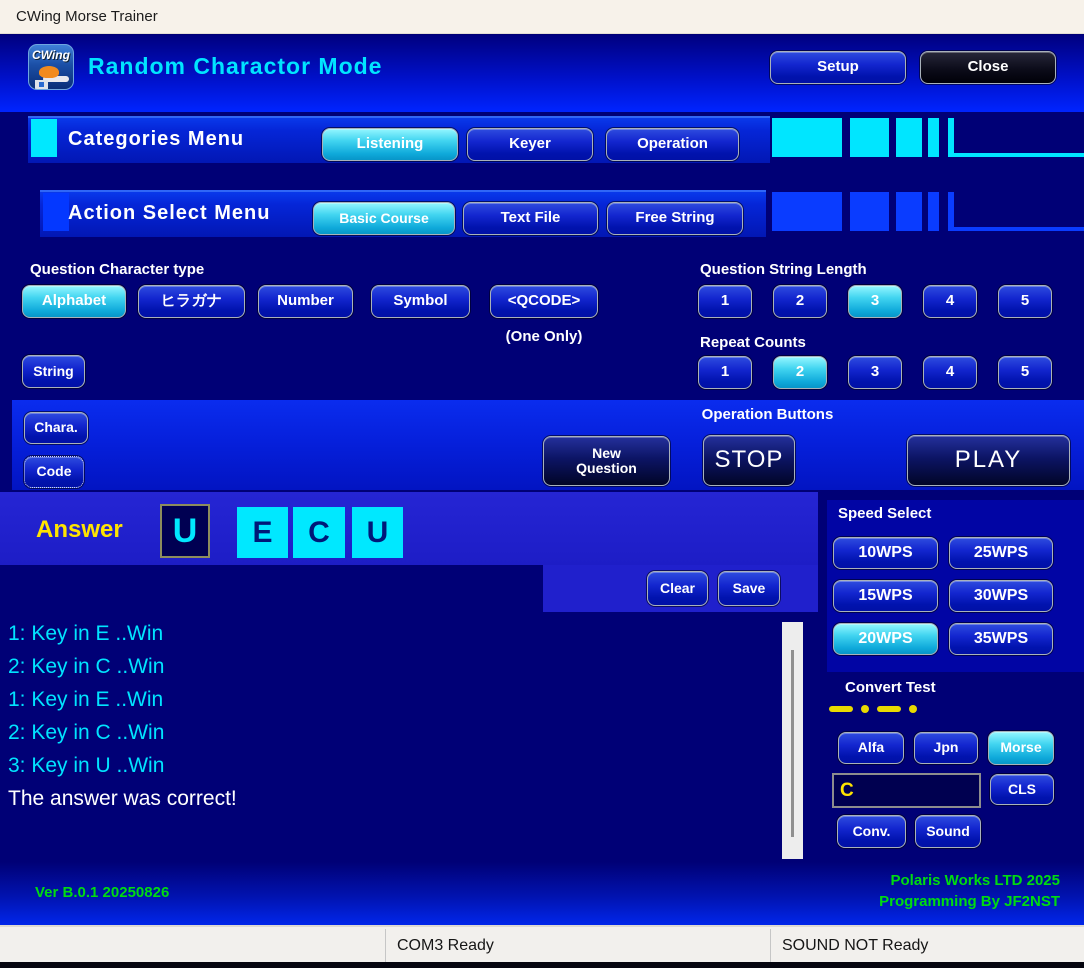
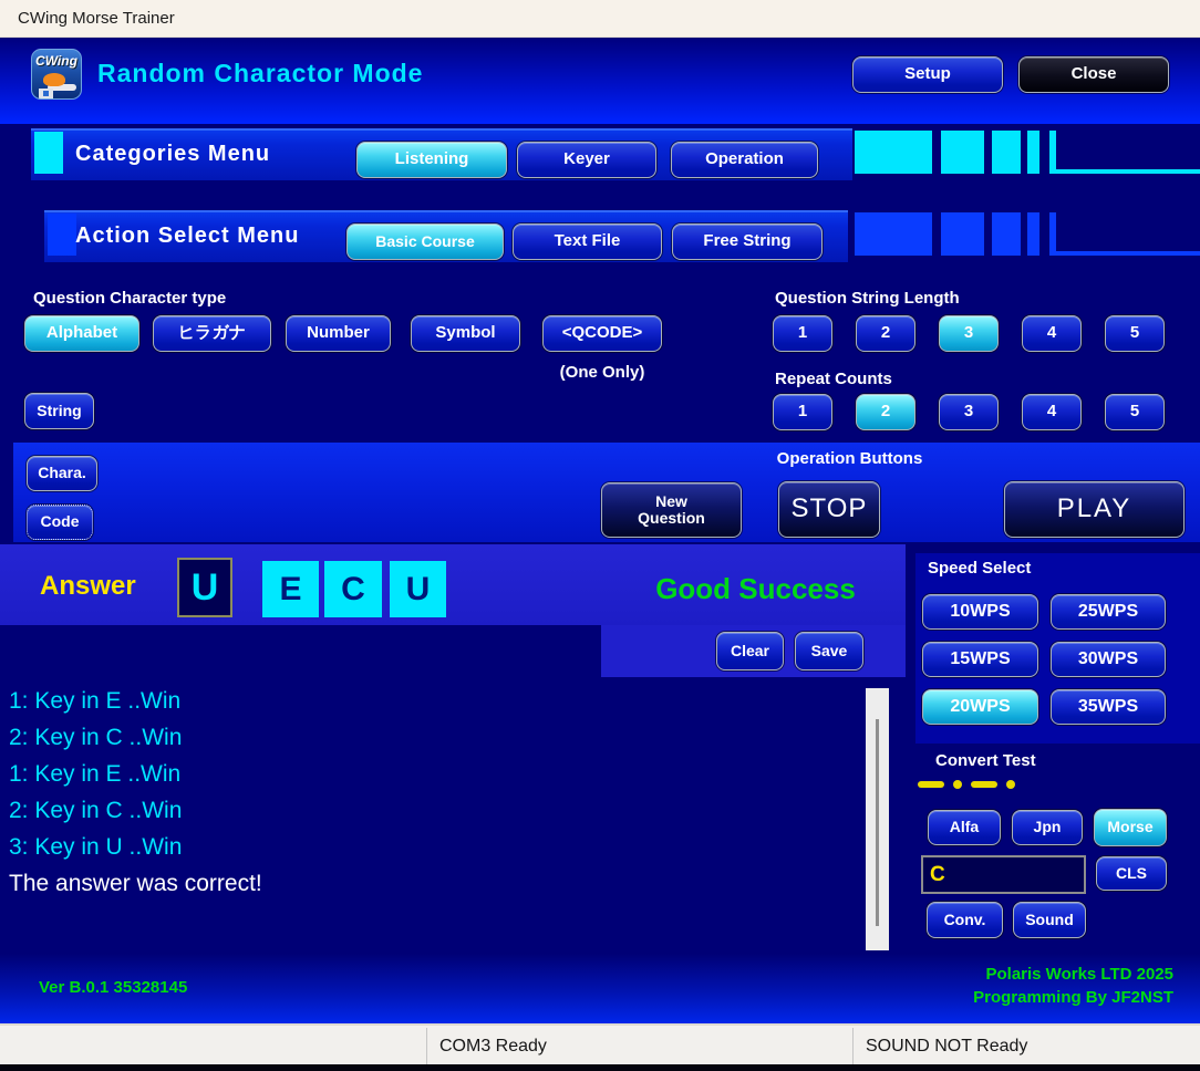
  CWing Morse Trainer
  CWing
  Random Charactor Mode
  Setup
  Close
  Categories Menu
  Listening
  Keyer
  Operation
  Action Select Menu
  Basic Course
  Text File
  Free String
  Question Character type
  Alphabet
  ヒラガナ
  Number
  Symbol
  <QCODE>
  (One Only)
  String
  Question String Length
  1
  2
  3
  4
  5
  Repeat Counts
  1
  2
  3
  4
  5
  Chara.
  Code
  Operation Buttons
  New
  Question
  STOP
  PLAY
  Answer
  U
  E
  C
  U
+ Good Success
  Clear
  Save
  1: Key in E ..Win
  2: Key in C ..Win
  1: Key in E ..Win
  2: Key in C ..Win
  3: Key in U ..Win
  The answer was correct!
  Speed Select
  10WPS
  25WPS
  15WPS
  30WPS
  20WPS
  35WPS
  Convert Test
  Alfa
  Jpn
  Morse
  C
  CLS
  Conv.
  Sound
- Ver B.0.1 20250826
+ Ver B.0.1 35328145
  Polaris Works LTD 2025
  Programming By JF2NST
  COM3 Ready
  SOUND NOT Ready
